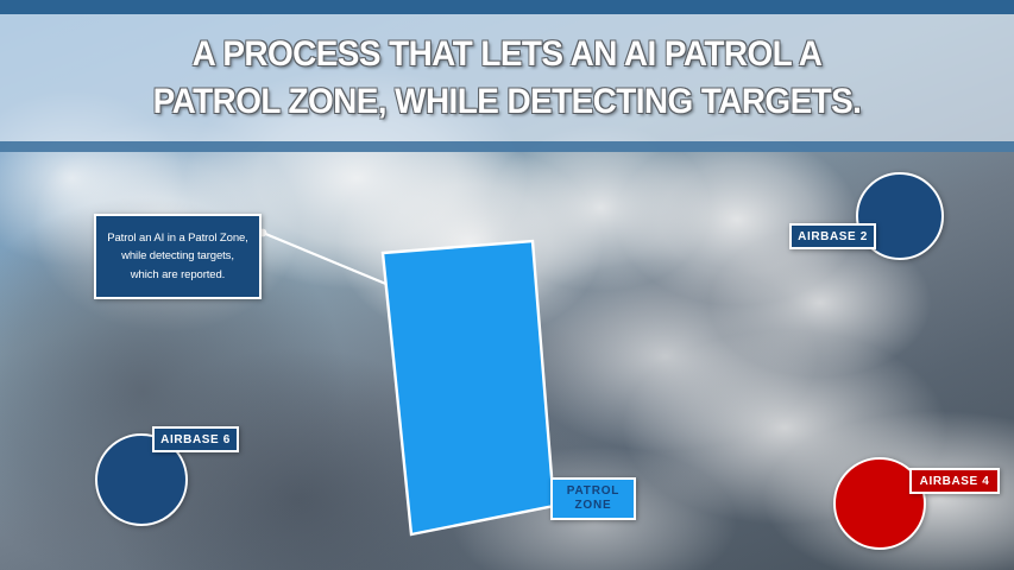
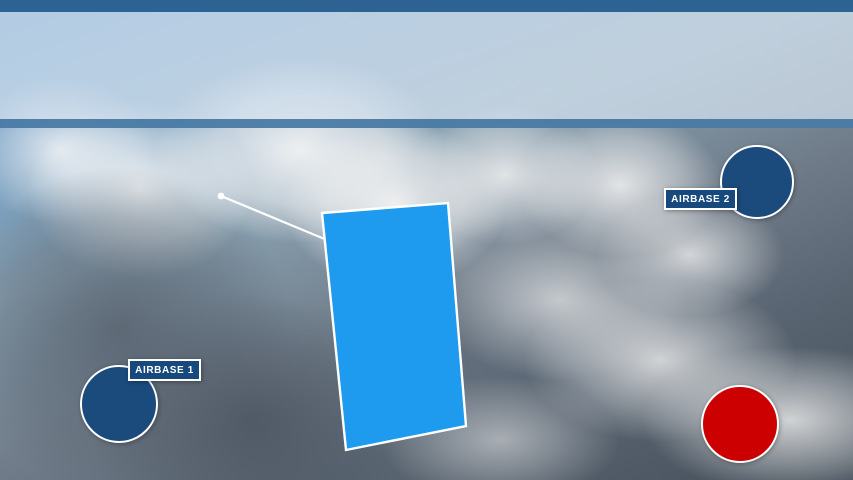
- A PROCESS THAT LETS AN AI PATROL A
- PATROL ZONE, WHILE DETECTING TARGETS.
- Patrol an AI in a Patrol Zone,
- while detecting targets,
- which are reported.
- AIRBASE 6
+ AIRBASE 1
  AIRBASE 2
- AIRBASE 4
- PATROL
- ZONE
